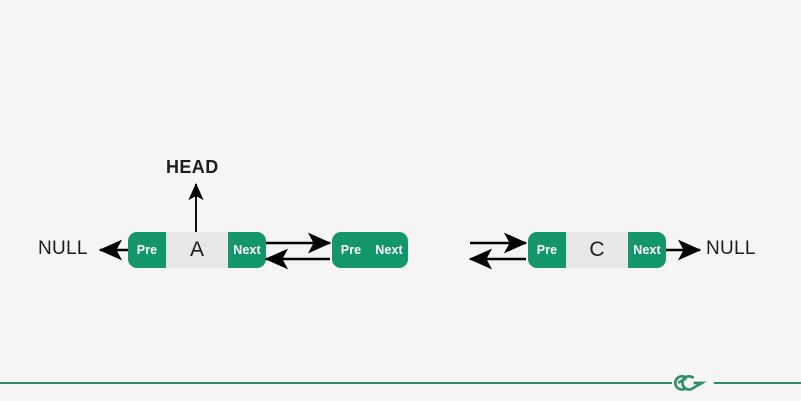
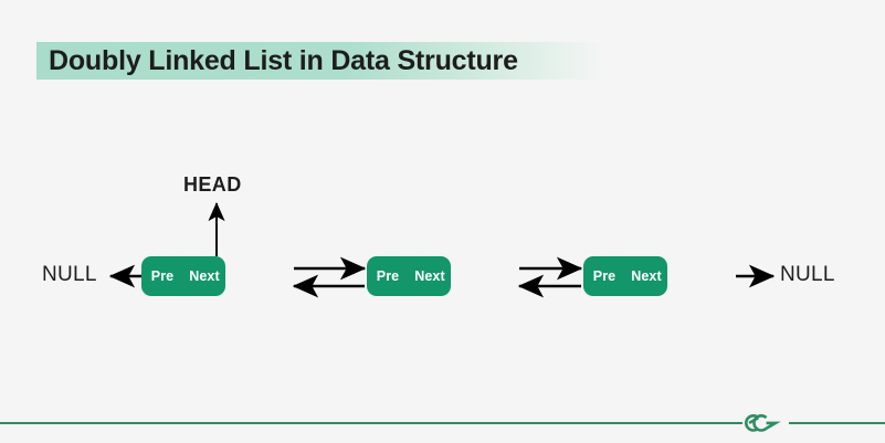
+ Doubly Linked List in Data Structure
  NULL
  NULL
  HEAD
  Pre
- A
  Next
  Pre
  Next
  Pre
- C
  Next
